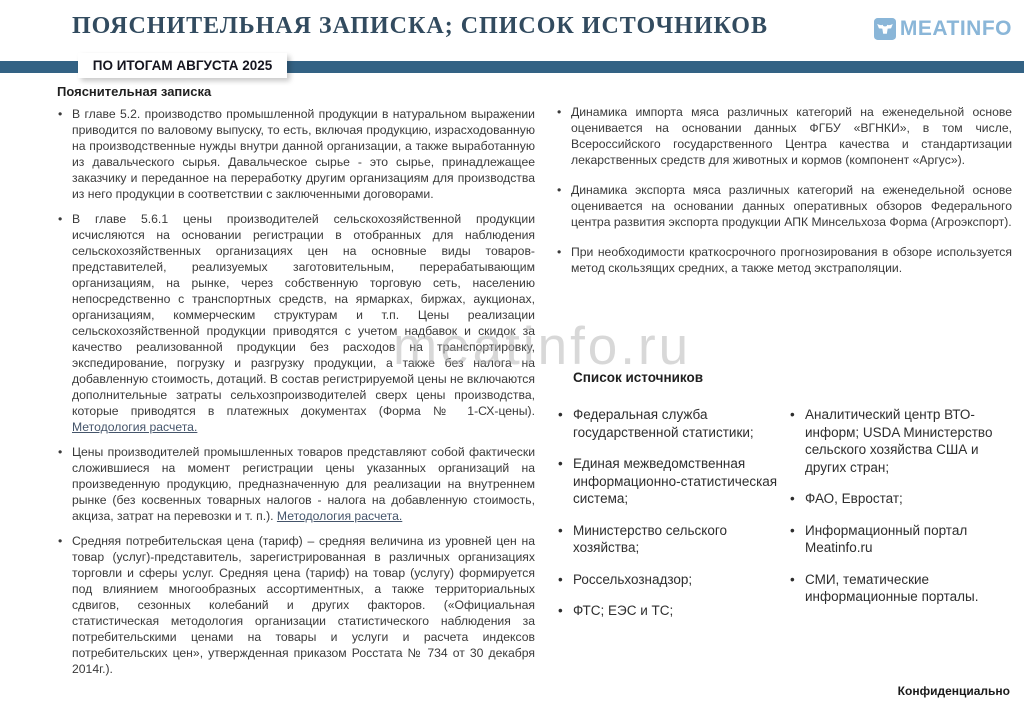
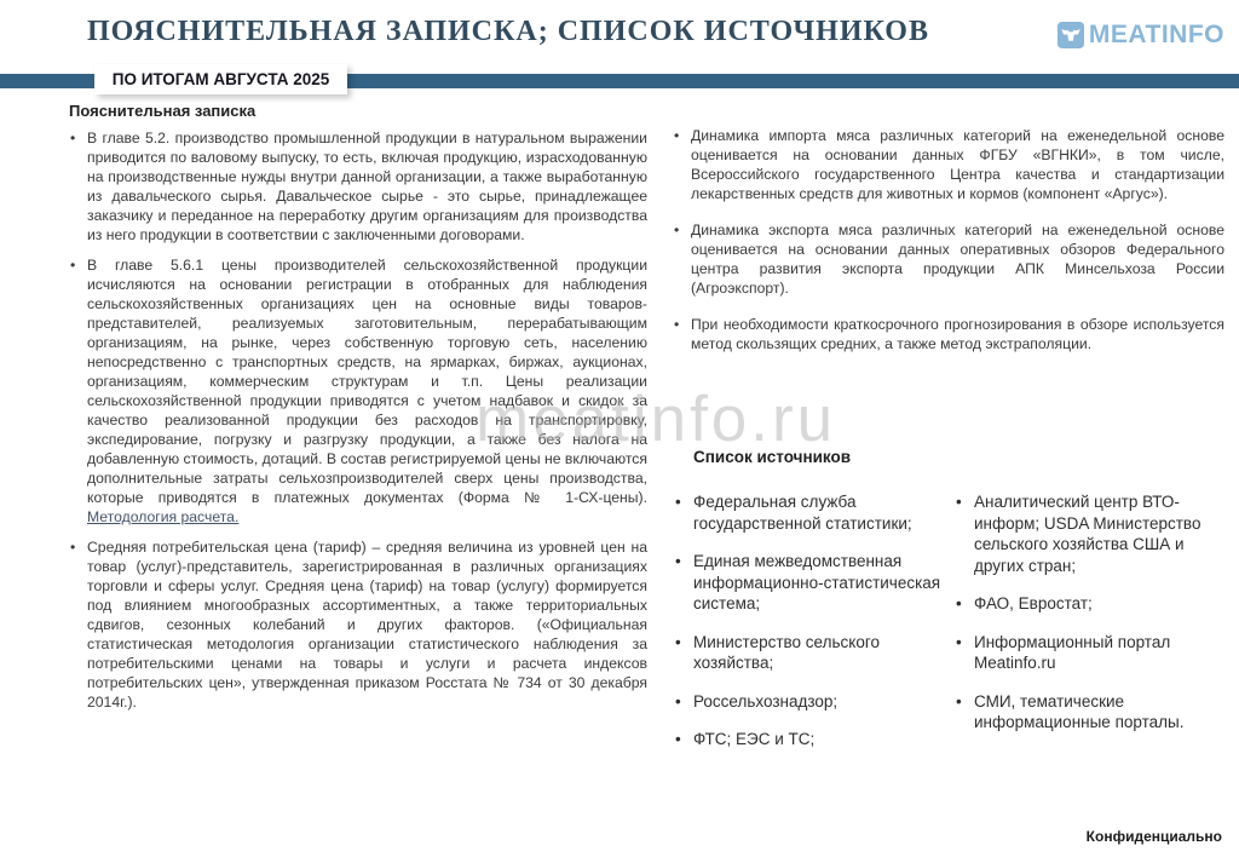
  ПОЯСНИТЕЛЬНАЯ ЗАПИСКА; СПИСОК ИСТОЧНИКОВ
  MEATINFO
  ПО ИТОГАМ АВГУСТА 2025
  Пояснительная записка
  В главе 5.2. производство промышленной продукции в натуральном выражении приводится по валовому выпуску, то есть, включая продукцию, израсходованную на производственные нужды внутри данной организации, а также выработанную из давальческого сырья. Давальческое сырье - это сырье, принадлежащее заказчику и переданное на переработку другим организациям для производства из него продукции в соответствии с заключенными договорами.
  В главе 5.6.1 цены производителей сельскохозяйственной продукции исчисляются на основании регистрации в отобранных для наблюдения сельскохозяйственных организациях цен на основные виды товаров-представителей, реализуемых заготовительным, перерабатывающим организациям, на рынке, через собственную торговую сеть, населению непосредственно с транспортных средств, на ярмарках, биржах, аукционах, организациям, коммерческим структурам и т.п. Цены реализации сельскохозяйственной продукции приводятся с учетом надбавок и скидок за качество реализованной продукции без расходов на транспортировку, экспедирование, погрузку и разгрузку продукции, а также без налога на добавленную стоимость, дотаций. В состав регистрируемой цены не включаются дополнительные затраты сельхозпроизводителей сверх цены производства, которые приводятся в платежных документах (Форма № 1-СХ-цены). Методология расчета.
- Цены производителей промышленных товаров представляют собой фактически сложившиеся на момент регистрации цены указанных организаций на произведенную продукцию, предназначенную для реализации на внутреннем рынке (без косвенных товарных налогов - налога на добавленную стоимость, акциза, затрат на перевозки и т. п.). Методология расчета.
  Средняя потребительская цена (тариф) – средняя величина из уровней цен на товар (услуг)-представитель, зарегистрированная в различных организациях торговли и сферы услуг. Средняя цена (тариф) на товар (услугу) формируется под влиянием многообразных ассортиментных, а также территориальных сдвигов, сезонных колебаний и других факторов. («Официальная статистическая методология организации статистического наблюдения за потребительскими ценами на товары и услуги и расчета индексов потребительских цен», утвержденная приказом Росстата № 734 от 30 декабря 2014г.).
  Динамика импорта мяса различных категорий на еженедельной основе оценивается на основании данных ФГБУ «ВГНКИ», в том числе, Всероссийского государственного Центра качества и стандартизации лекарственных средств для животных и кормов (компонент «Аргус»).
- Динамика экспорта мяса различных категорий на еженедельной основе оценивается на основании данных оперативных обзоров Федерального центра развития экспорта продукции АПК Минсельхоза Форма (Агроэкспорт).
+ Динамика экспорта мяса различных категорий на еженедельной основе оценивается на основании данных оперативных обзоров Федерального центра развития экспорта продукции АПК Минсельхоза России (Агроэкспорт).
  При необходимости краткосрочного прогнозирования в обзоре используется метод скользящих средних, а также метод экстраполяции.
  Список источников
  Федеральная служба государственной статистики;
  Единая межведомственная информационно-статистическая система;
  Министерство сельского хозяйства;
  Россельхознадзор;
  ФТС; ЕЭС и ТС;
  Аналитический центр ВТО-информ; USDA Министерство сельского хозяйства США и других стран;
  ФАО, Евростат;
  Информационный портал Meatinfo.ru
  СМИ, тематические информационные порталы.
  meatinfo.ru
  Конфиденциально
